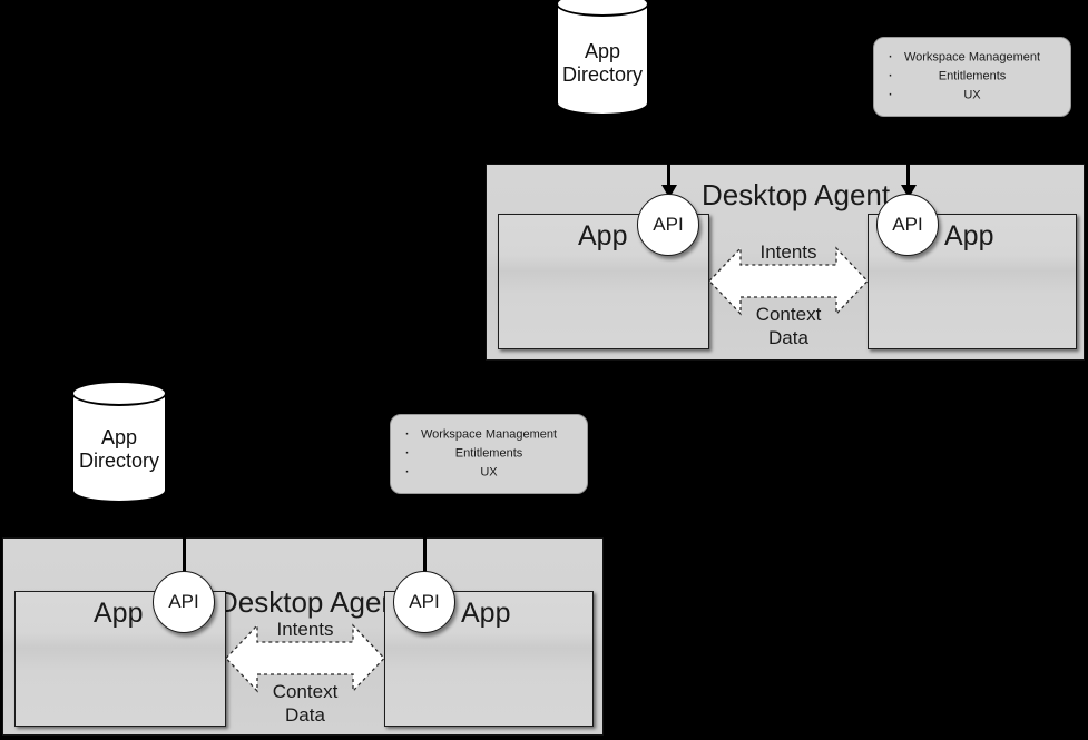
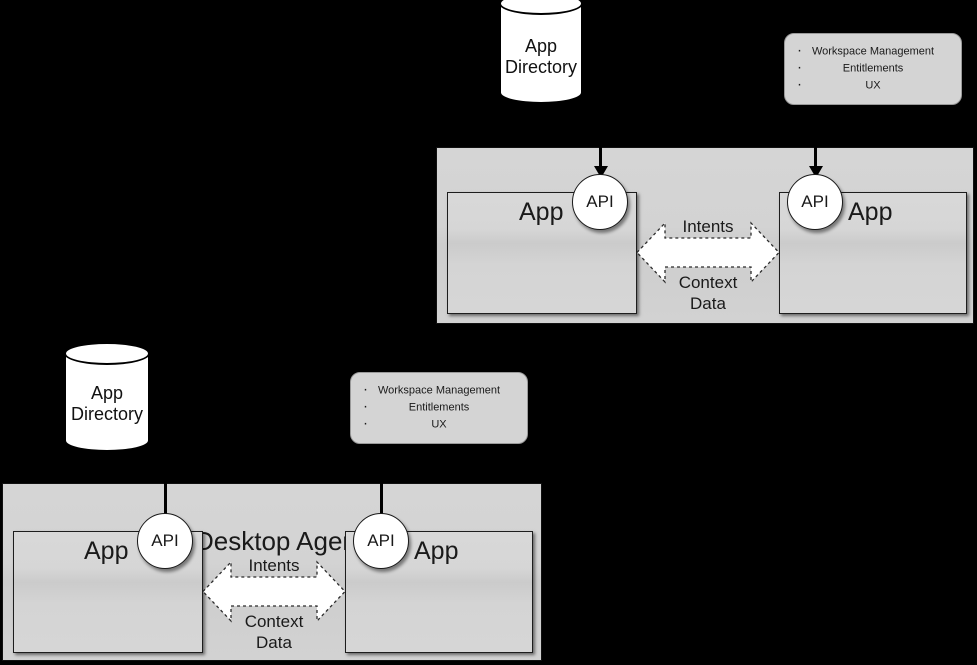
  App
  Directory
  Workspace Management
  Entitlements
  UX
- Desktop Agent
  App
  API
  App
  API
  Intents
  Context
  Data
  App
  Directory
  Workspace Management
  Entitlements
  UX
  Desktop Age
  App
  API
  App
  API
  Intents
  Context
  Data
